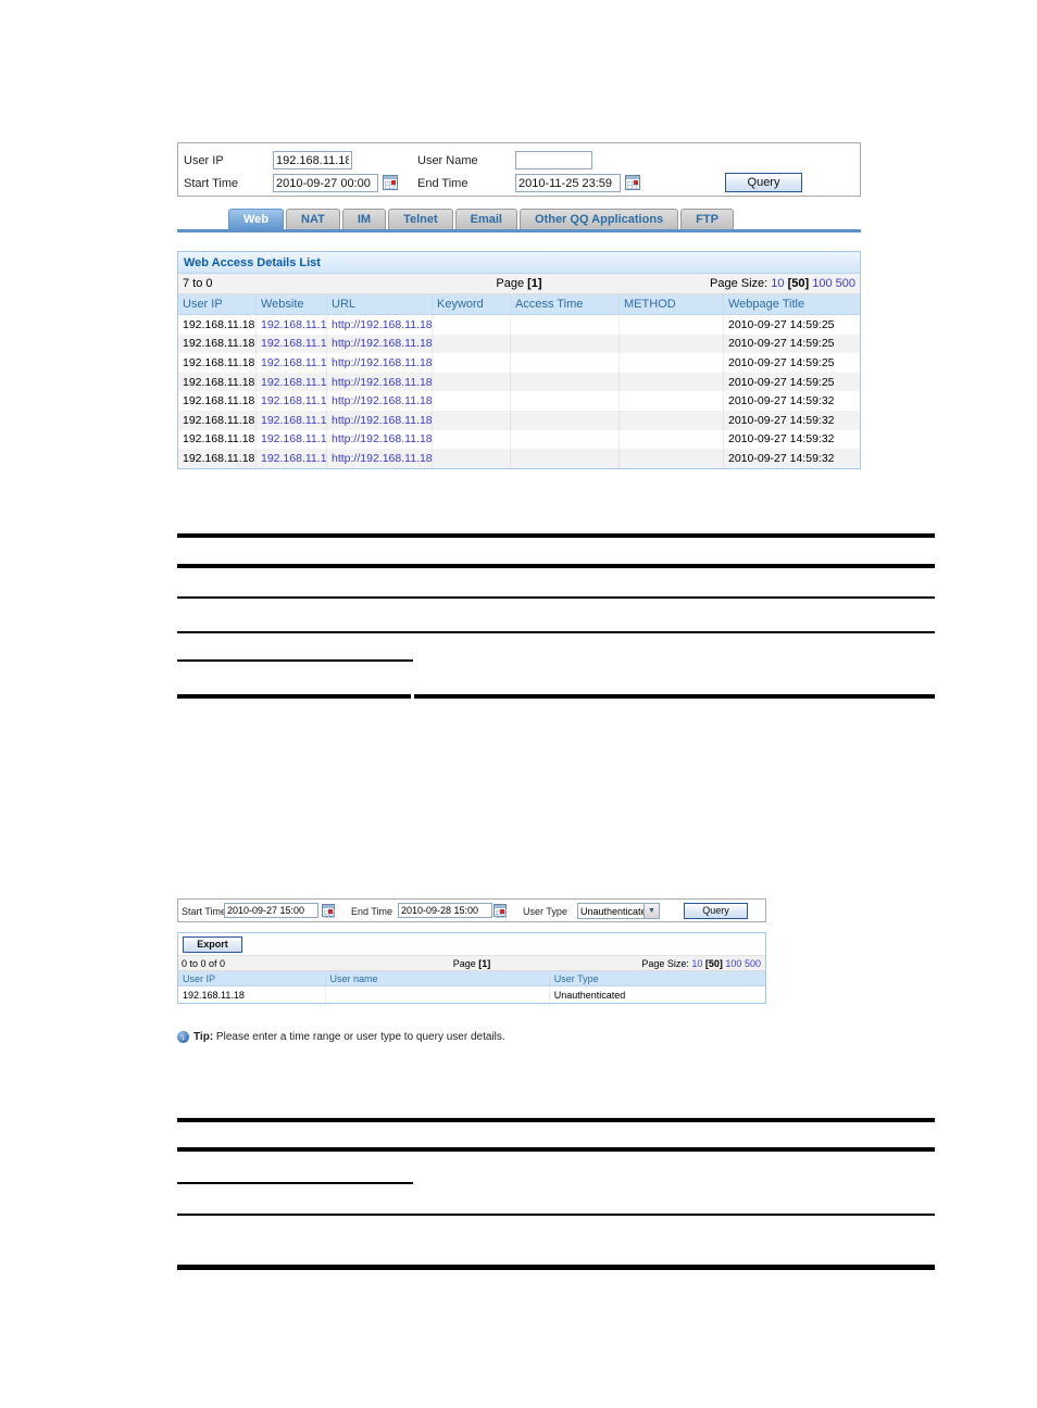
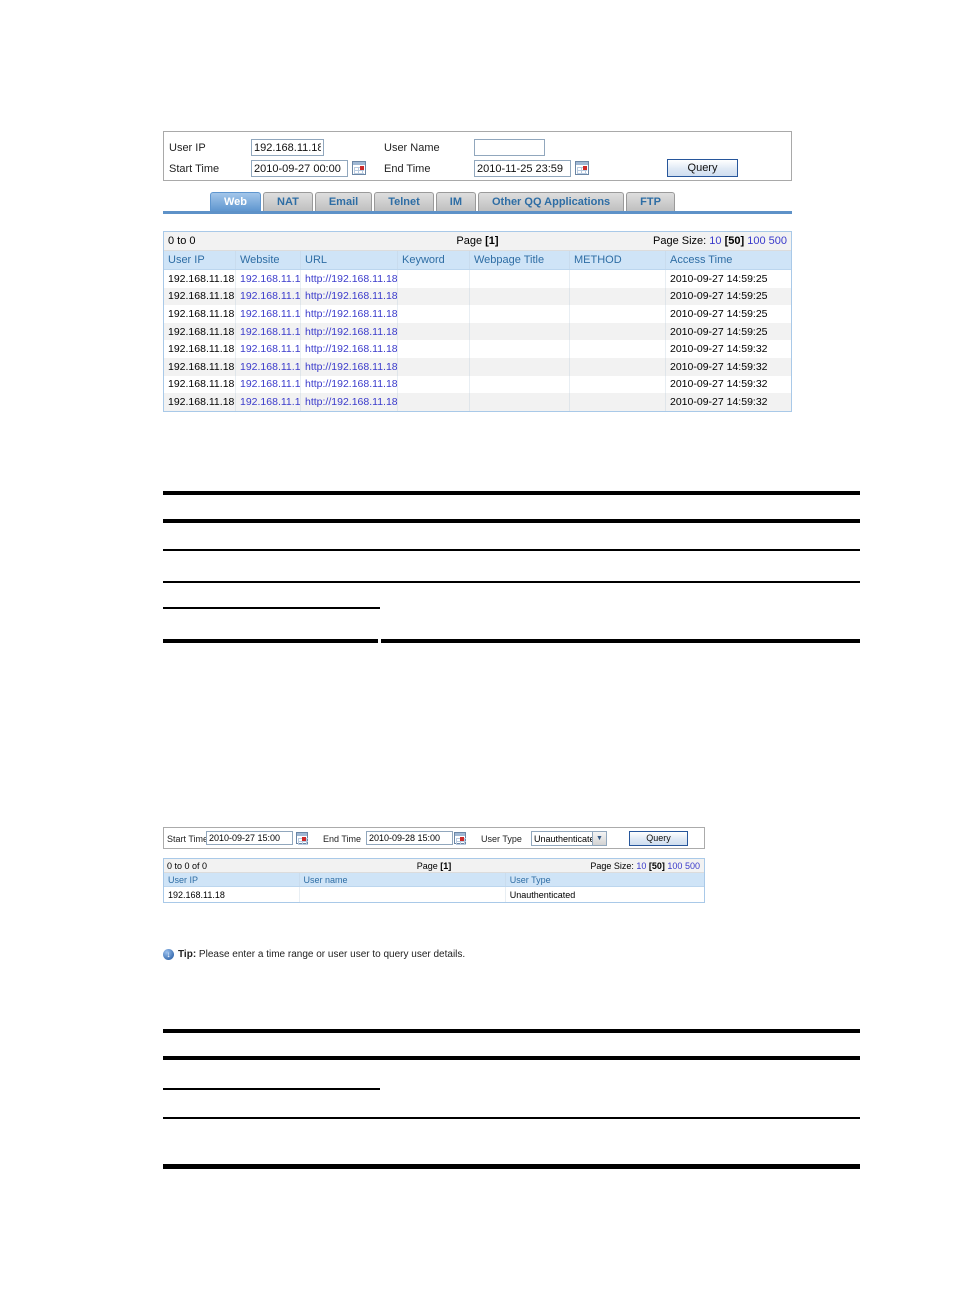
  User IP
  192.168.11.18
  User Name
  Start Time
  2010-09-27 00:00
  End Time
  2010-11-25 23:59
  Query
  Web
  NAT
- IM
+ Email
  Telnet
- Email
+ IM
  Other QQ Applications
  FTP
- Web Access Details List
- 7 to 0
+ 0 to 0
  Page [1]
  Page Size: 10 [50] 100 500
  User IP
  Website
  URL
  Keyword
- Access Time
+ Webpage Title
  METHOD
- Webpage Title
+ Access Time
  192.168.11.18
  192.168.11.1
  http://192.168.11.18
  2010-09-27 14:59:25
  192.168.11.18
  192.168.11.1
  http://192.168.11.18
  2010-09-27 14:59:25
  192.168.11.18
  192.168.11.1
  http://192.168.11.18
  2010-09-27 14:59:25
  192.168.11.18
  192.168.11.1
  http://192.168.11.18
  2010-09-27 14:59:25
  192.168.11.18
  192.168.11.1
  http://192.168.11.18
  2010-09-27 14:59:32
  192.168.11.18
  192.168.11.1
  http://192.168.11.18
  2010-09-27 14:59:32
  192.168.11.18
  192.168.11.1
  http://192.168.11.18
  2010-09-27 14:59:32
  192.168.11.18
  192.168.11.1
  http://192.168.11.18
  2010-09-27 14:59:32
  Start Tim
  2010-09-27 15:00
  End Time
  2010-09-28 15:00
  User Type
  Unauthenticat
  Query
- Export
  0 to 0 of 0
  Page [1]
  Page Size: 10 [50] 100 500
  User IP
  User name
  User Type
  192.168.11.18
  Unauthenticated
  ↓
- Tip: Please enter a time range or user type to query user details.
+ Tip: Please enter a time range or user user to query user details.
